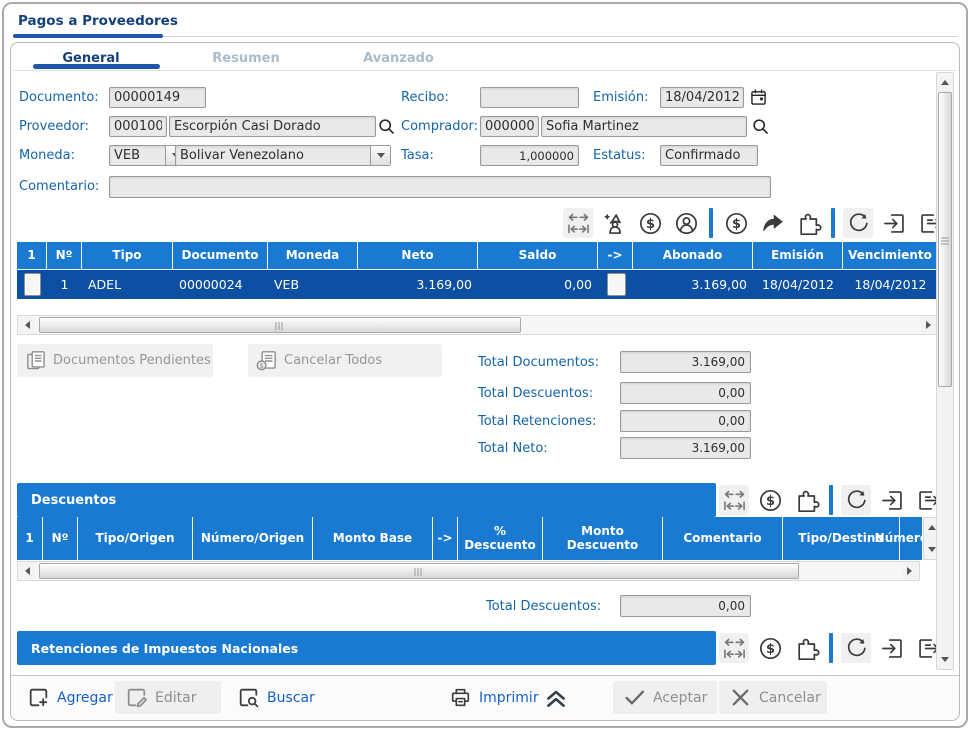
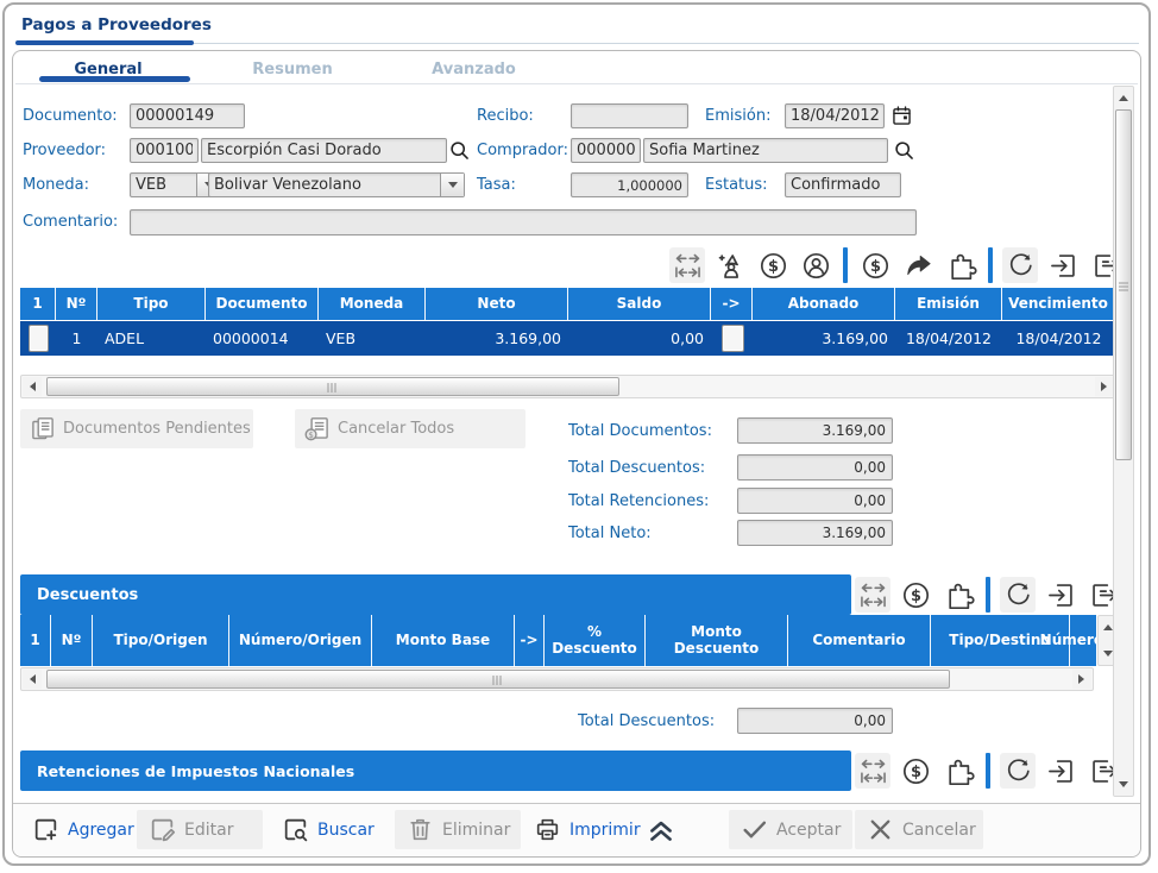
  Pagos a Proveedores
  General
  Resumen
  Avanzado
  Documento:
  00000149
  Recibo:
  Emisión:
  18/04/2012
  Proveedor:
  000100
  Escorpión Casi Dorado
  Comprador:
  000000
  Sofia Martinez
  Moneda:
  VEB
  Bolivar Venezolano
  Tasa:
  1,000000
  Estatus:
  Confirmado
  Comentario:
  $
  $
  1
  Nº
  Tipo
  Documento
  Moneda
  Neto
  Saldo
  ->
  Abonado
  Emisión
  Vencimiento
  1
  ADEL
- 00000024
+ 00000014
  VEB
  3.169,00
  0,00
  3.169,00
  18/04/2012
  18/04/2012
  Documentos Pendientes
  $
  Cancelar Todos
  Total Documentos:
  3.169,00
  Total Descuentos:
  0,00
  Total Retenciones:
  0,00
  Total Neto:
  3.169,00
  Descuentos
  $
  1
  Nº
  Tipo/Origen
  Número/Origen
  Monto Base
  ->
  % Descuento
  Monto Descuento
  Comentario
  Tipo/Destino
  Total Descuentos:
  0,00
  Retenciones de Impuestos Nacionales
  $
  Agregar
  Editar
  Buscar
+ Eliminar
  Imprimir
  Aceptar
  Cancelar
